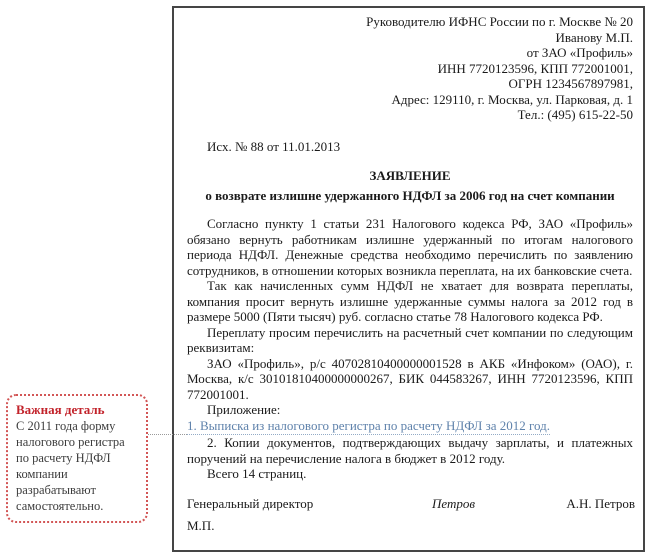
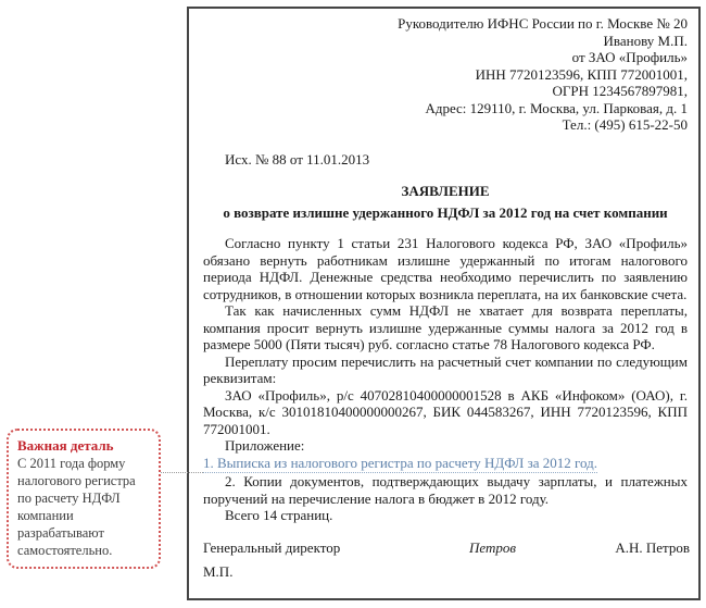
  Руководителю ИФНС России по г. Москве № 20
  Иванову М.П.
  от ЗАО «Профиль»
  ИНН 7720123596, КПП 772001001,
  ОГРН 1234567897981,
  Адрес: 129110, г. Москва, ул. Парковая, д. 1
  Тел.: (495) 615-22-50
  Исх. № 88 от 11.01.2013
  ЗАЯВЛЕНИЕ
- о возврате излишне удержанного НДФЛ за 2006 год на счет компании
+ о возврате излишне удержанного НДФЛ за 2012 год на счет компании
  Согласно пункту 1 статьи 231 Налогового кодекса РФ, ЗАО «Профиль» обязано вернуть работникам излишне удержанный по итогам налогового периода НДФЛ. Денежные средства необходимо перечислить по заявлению сотрудников, в отношении которых возникла переплата, на их банковские счета.
  Так как начисленных сумм НДФЛ не хватает для возврата переплаты, компания просит вернуть излишне удержанные суммы налога за 2012 год в размере 5000 (Пяти тысяч) руб. согласно статье 78 Налогового кодекса РФ.
  Переплату просим перечислить на расчетный счет компании по следующим реквизитам:
  ЗАО «Профиль», р/с 40702810400000001528 в АКБ «Инфоком» (ОАО), г. Москва, к/с 30101810400000000267, БИК 044583267, ИНН 7720123596, КПП 772001001.
  Приложение:
  1. Выписка из налогового регистра по расчету НДФЛ за 2012 год.
  2. Копии документов, подтверждающих выдачу зарплаты, и платежных поручений на перечисление налога в бюджет в 2012 году.
  Всего 14 страниц.
  Генеральный директор
  Петров
  А.Н. Петров
  М.П.
  Важная деталь
  С 2011 года форму налогового регистра по расчету НДФЛ компании разрабатывают самостоятельно.
